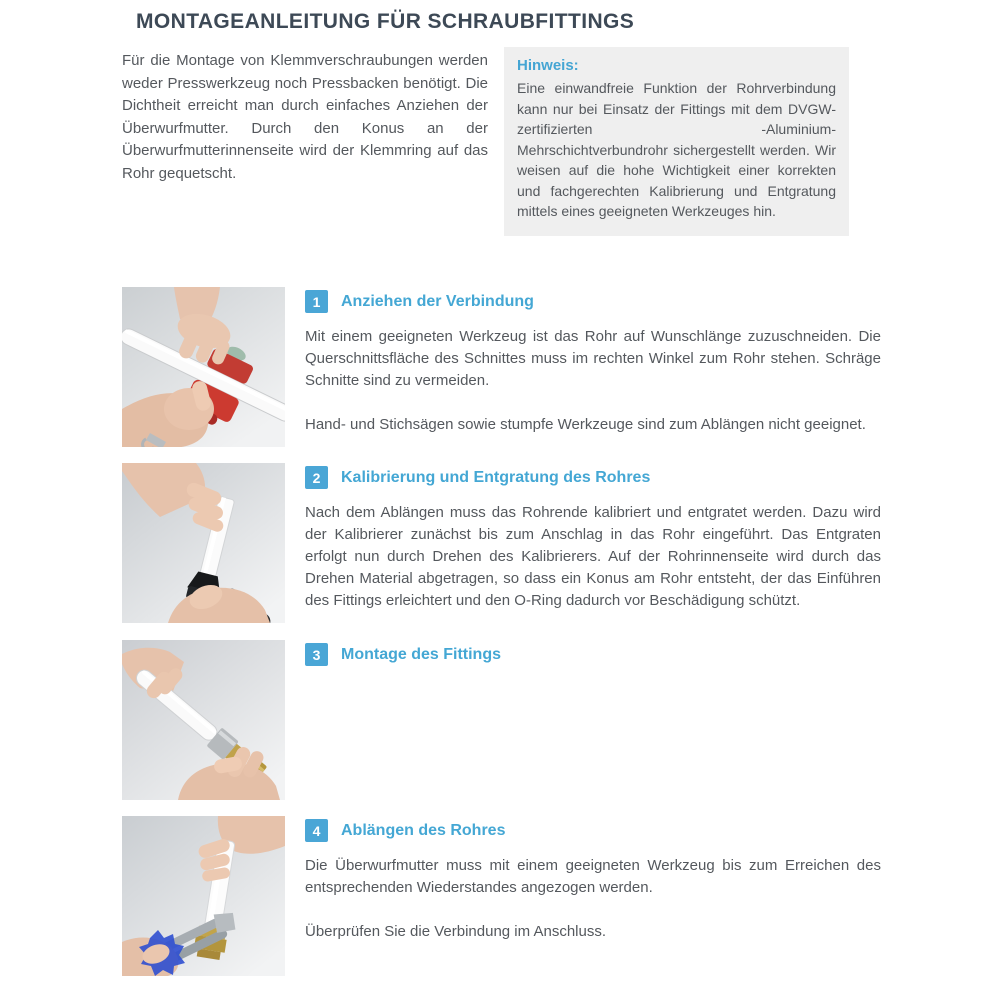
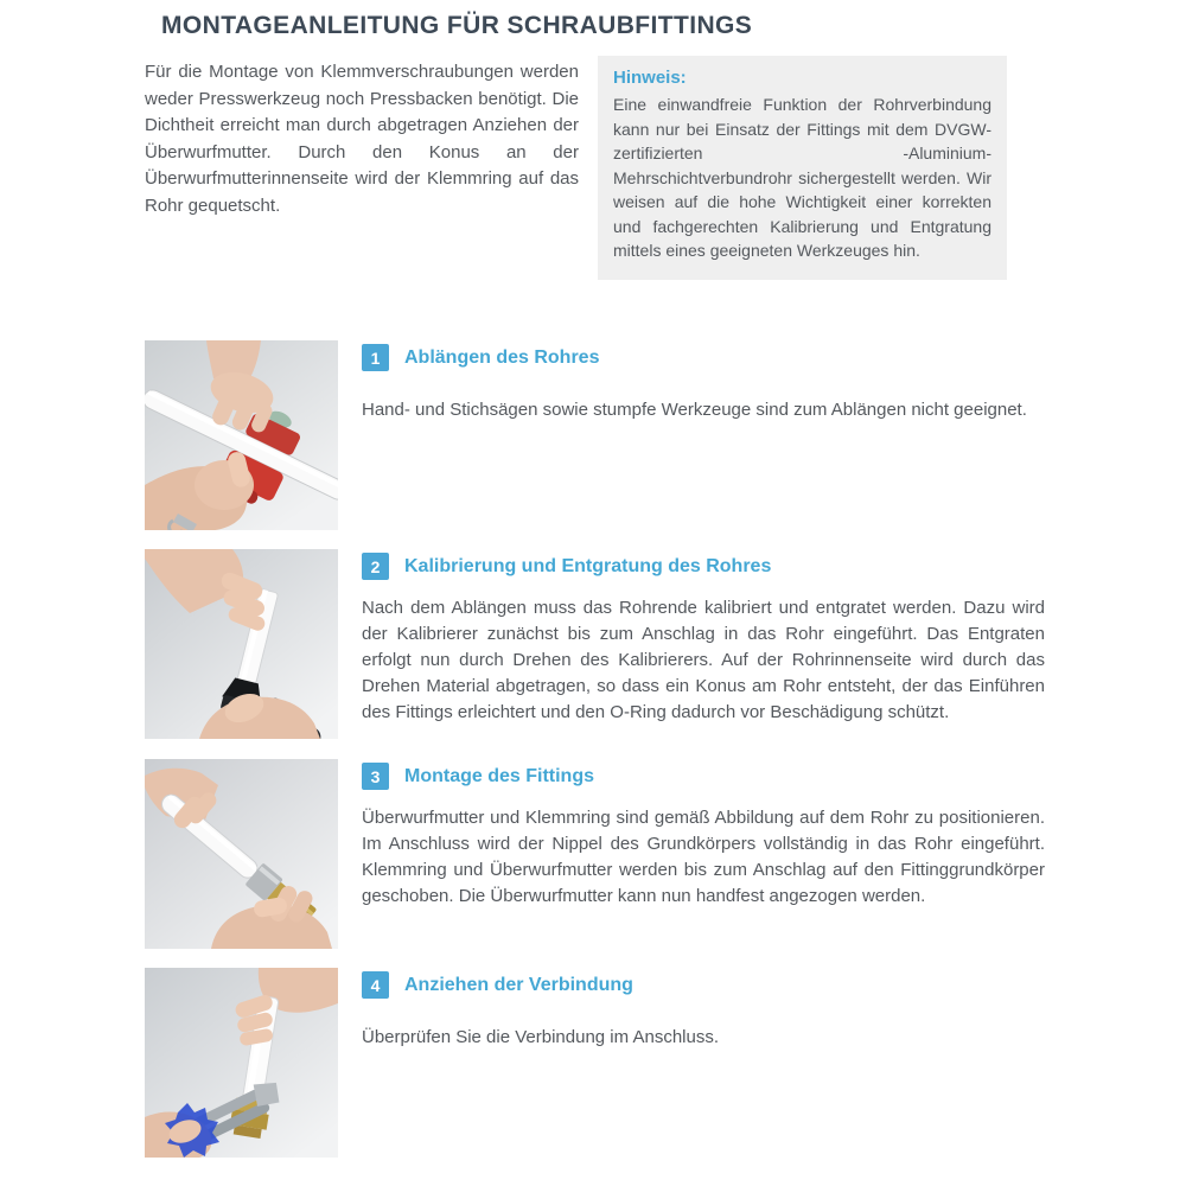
  MONTAGEANLEITUNG FÜR SCHRAUBFITTINGS
- Für die Montage von Klemmverschraubungen werden weder Presswerkzeug noch Pressbacken benötigt. Die Dichtheit erreicht man durch einfaches Anziehen der Überwurfmutter. Durch den Konus an der Überwurfmutterinnenseite wird der Klemmring auf das Rohr gequetscht.
+ Für die Montage von Klemmverschraubungen werden weder Presswerkzeug noch Pressbacken benötigt. Die Dichtheit erreicht man durch abgetragen Anziehen der Überwurfmutter. Durch den Konus an der Überwurfmutterinnenseite wird der Klemmring auf das Rohr gequetscht.
  Hinweis:
  Eine einwandfreie Funktion der Rohrverbindung kann nur bei Einsatz der Fittings mit dem DVGW-zertifizierten -Aluminium-Mehrschichtverbundrohr sichergestellt werden. Wir weisen auf die hohe Wichtigkeit einer korrekten und fachgerechten Kalibrierung und Entgratung mittels eines geeigneten Werkzeuges hin.
  1
- Anziehen der Verbindung
+ Ablängen des Rohres
- Mit einem geeigneten Werkzeug ist das Rohr auf Wunschlänge zuzuschneiden. Die Querschnittsfläche des Schnittes muss im rechten Winkel zum Rohr stehen. Schräge Schnitte sind zu vermeiden.
  Hand- und Stichsägen sowie stumpfe Werkzeuge sind zum Ablängen nicht geeignet.
  2
  Kalibrierung und Entgratung des Rohres
  Nach dem Ablängen muss das Rohrende kalibriert und entgratet werden. Dazu wird der Kalibrierer zunächst bis zum Anschlag in das Rohr eingeführt. Das Entgraten erfolgt nun durch Drehen des Kalibrierers. Auf der Rohrinnenseite wird durch das Drehen Material abgetragen, so dass ein Konus am Rohr entsteht, der das Einführen des Fittings erleichtert und den O-Ring dadurch vor Beschädigung schützt.
  3
  Montage des Fittings
+ Überwurfmutter und Klemmring sind gemäß Abbildung auf dem Rohr zu positionieren. Im Anschluss wird der Nippel des Grundkörpers vollständig in das Rohr eingeführt. Klemmring und Überwurfmutter werden bis zum Anschlag auf den Fittinggrundkörper geschoben. Die Überwurfmutter kann nun handfest angezogen werden.
  4
- Ablängen des Rohres
+ Anziehen der Verbindung
- Die Überwurfmutter muss mit einem geeigneten Werkzeug bis zum Erreichen des entsprechenden Wiederstandes angezogen werden.
  Überprüfen Sie die Verbindung im Anschluss.
